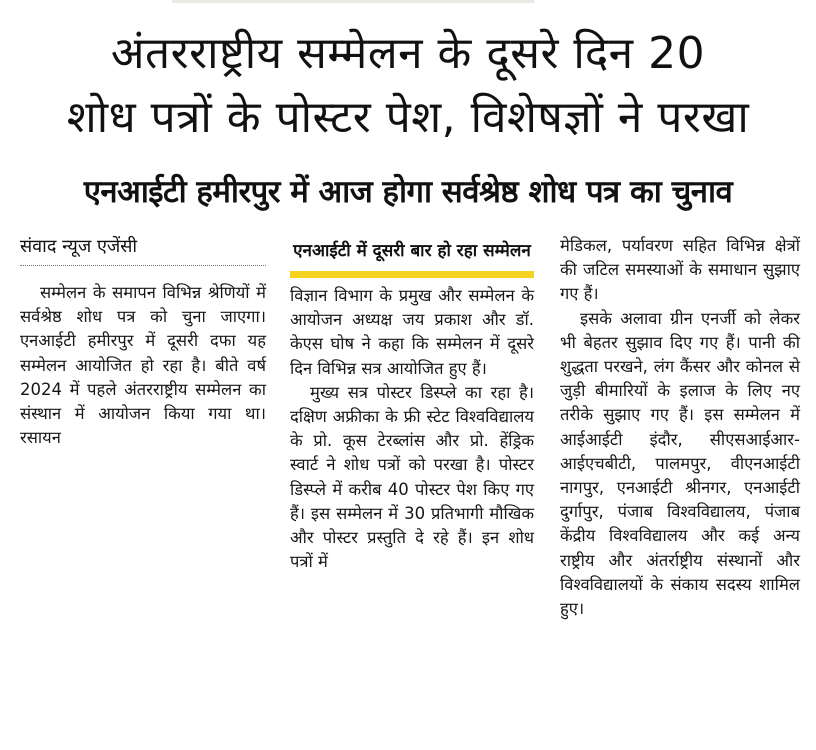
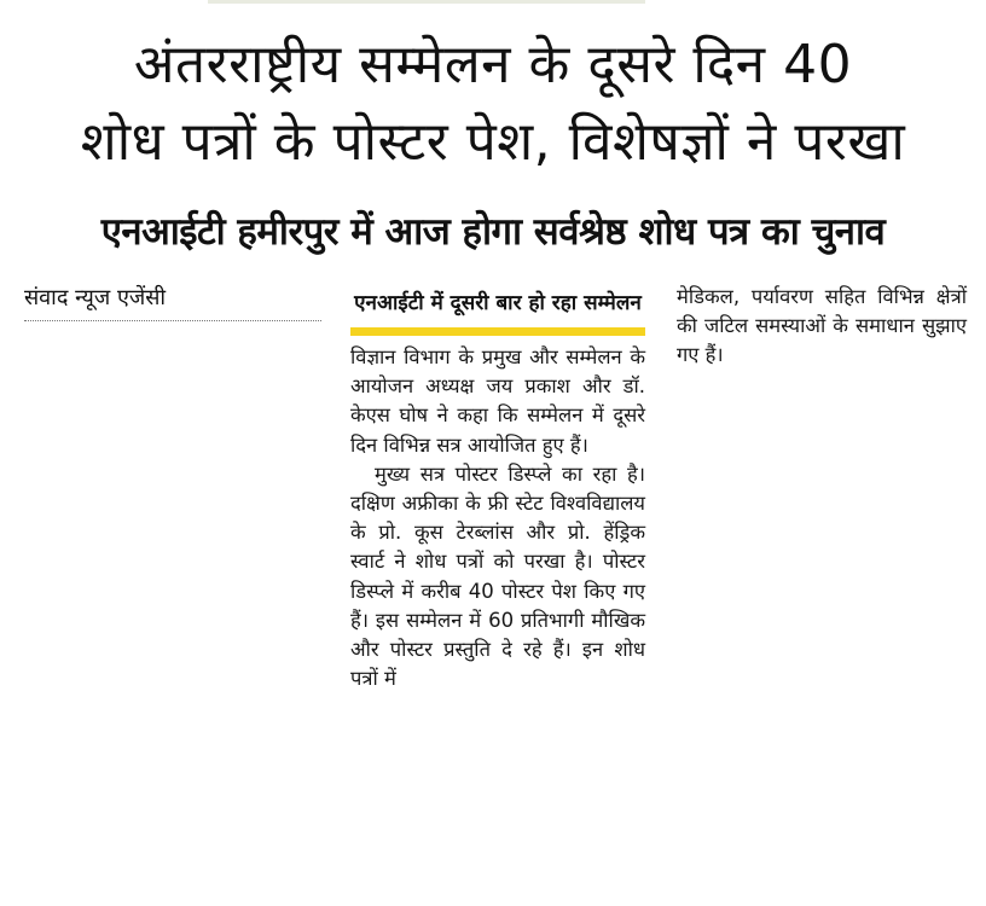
- अंतरराष्ट्रीय सम्मेलन के दूसरे दिन 20
+ अंतरराष्ट्रीय सम्मेलन के दूसरे दिन 40
  शोध पत्रों के पोस्टर पेश, विशेषज्ञों ने परखा
  एनआईटी हमीरपुर में आज होगा सर्वश्रेष्ठ शोध पत्र का चुनाव
  संवाद न्यूज एजेंसी
- सम्मेलन के समापन विभिन्न श्रेणियों में सर्वश्रेष्ठ शोध पत्र को चुना जाएगा। एनआईटी हमीरपुर में दूसरी दफा यह सम्मेलन आयोजित हो रहा है। बीते वर्ष 2024 में पहले अंतरराष्ट्रीय सम्मेलन का संस्थान में आयोजन किया गया था। रसायन
  एनआईटी में दूसरी बार हो रहा सम्मेलन
  विज्ञान विभाग के प्रमुख और सम्मेलन के आयोजन अध्यक्ष जय प्रकाश और डॉ. केएस घोष ने कहा कि सम्मेलन में दूसरे दिन विभिन्न सत्र आयोजित हुए हैं।
- मुख्य सत्र पोस्टर डिस्प्ले का रहा है। दक्षिण अफ्रीका के फ्री स्टेट विश्वविद्यालय के प्रो. कूस टेरब्लांस और प्रो. हेंड्रिक स्वार्ट ने शोध पत्रों को परखा है। पोस्टर डिस्प्ले में करीब 40 पोस्टर पेश किए गए हैं। इस सम्मेलन में 30 प्रतिभागी मौखिक और पोस्टर प्रस्तुति दे रहे हैं। इन शोध पत्रों में
+ मुख्य सत्र पोस्टर डिस्प्ले का रहा है। दक्षिण अफ्रीका के फ्री स्टेट विश्वविद्यालय के प्रो. कूस टेरब्लांस और प्रो. हेंड्रिक स्वार्ट ने शोध पत्रों को परखा है। पोस्टर डिस्प्ले में करीब 40 पोस्टर पेश किए गए हैं। इस सम्मेलन में 60 प्रतिभागी मौखिक और पोस्टर प्रस्तुति दे रहे हैं। इन शोध पत्रों में
  मेडिकल, पर्यावरण सहित विभिन्न क्षेत्रों की जटिल समस्याओं के समाधान सुझाए गए हैं।
- इसके अलावा ग्रीन एनर्जी को लेकर भी बेहतर सुझाव दिए गए हैं। पानी की शुद्धता परखने, लंग कैंसर और कोनल से जुड़ी बीमारियों के इलाज के लिए नए तरीके सुझाए गए हैं। इस सम्मेलन में आईआईटी इंदौर, सीएसआईआर-आईएचबीटी, पालमपुर, वीएनआईटी नागपुर, एनआईटी श्रीनगर, एनआईटी दुर्गापुर, पंजाब विश्वविद्यालय, पंजाब केंद्रीय विश्वविद्यालय और कई अन्य राष्ट्रीय और अंतर्राष्ट्रीय संस्थानों और विश्वविद्यालयों के संकाय सदस्य शामिल हुए।
